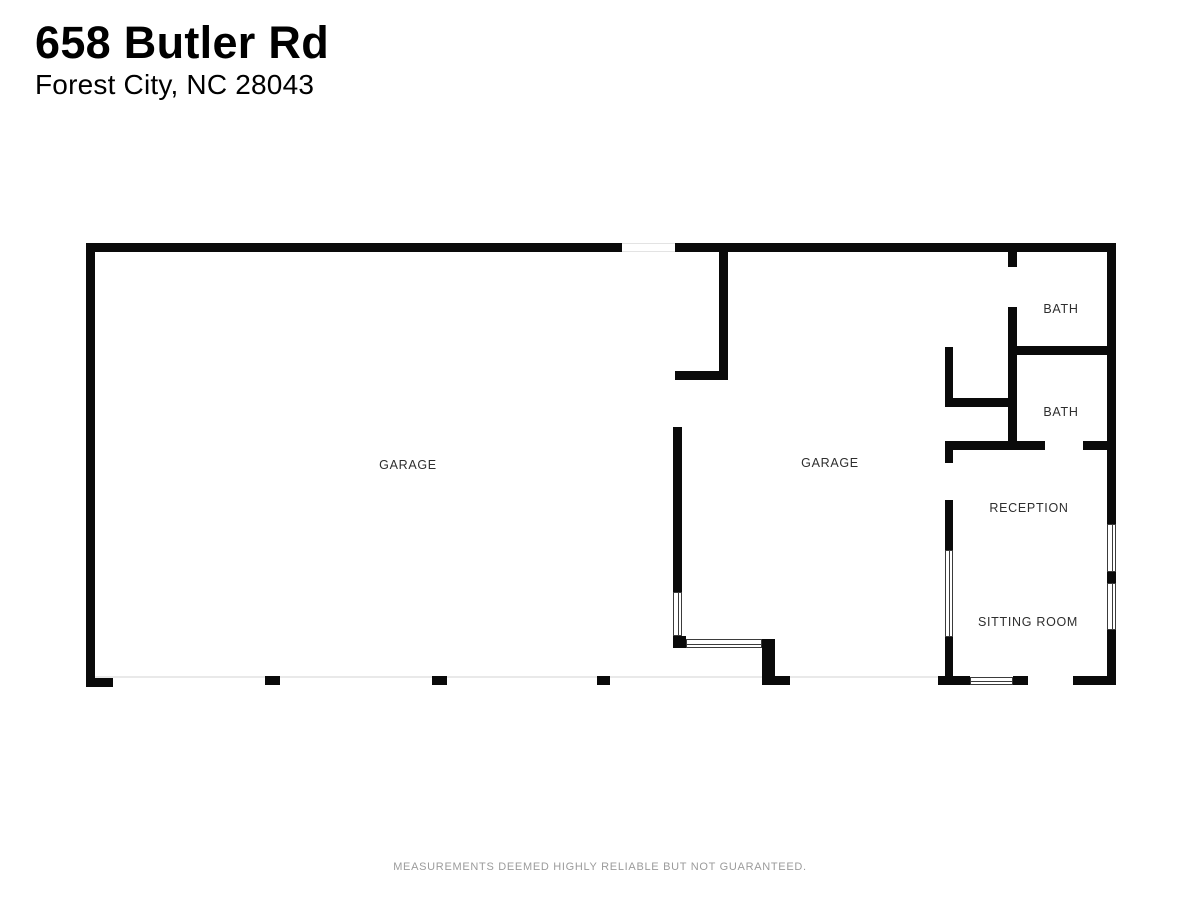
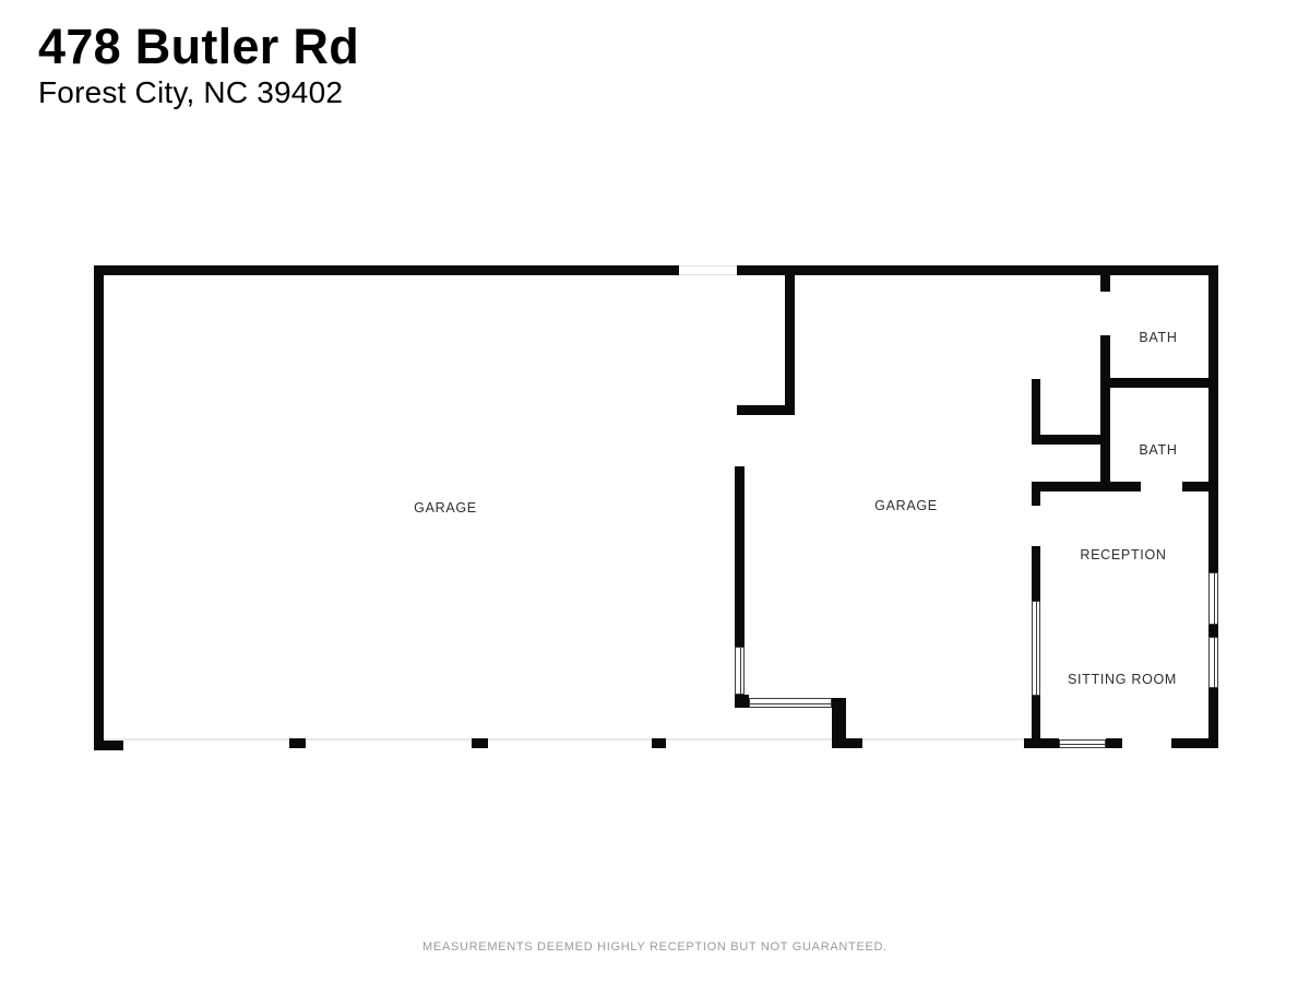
- 658 Butler Rd
+ 478 Butler Rd
- Forest City, NC 28043
+ Forest City, NC 39402
  GARAGE
  GARAGE
  BATH
  BATH
  RECEPTION
  SITTING ROOM
- MEASUREMENTS DEEMED HIGHLY RELIABLE BUT NOT GUARANTEED.
+ MEASUREMENTS DEEMED HIGHLY RECEPTION BUT NOT GUARANTEED.
